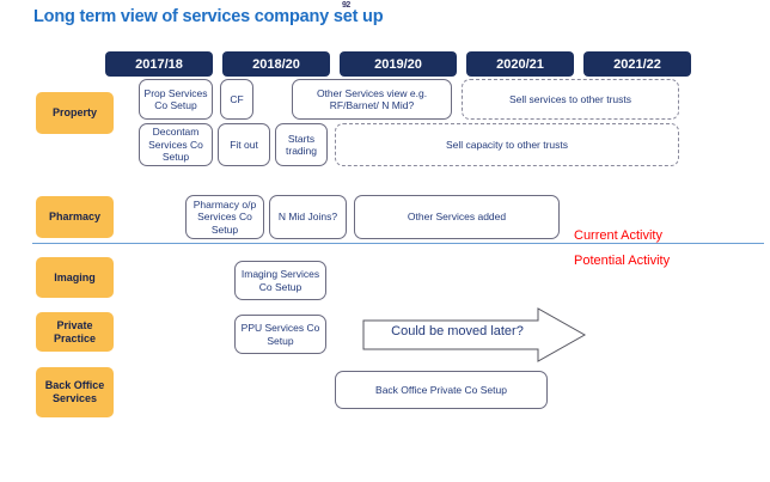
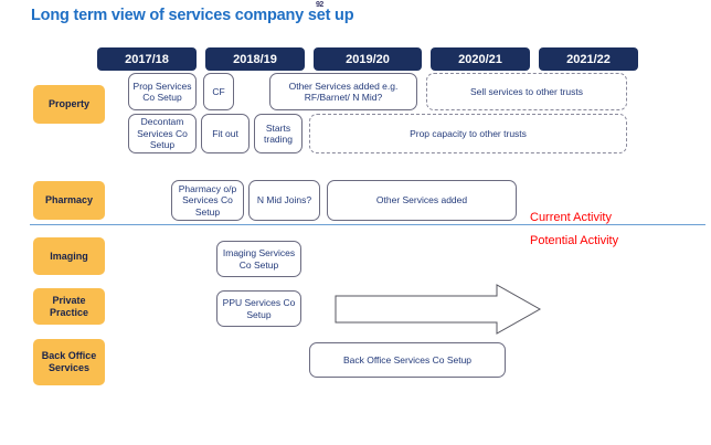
  Long term view of services company set up
  2017/18
- 2018/20
+ 2018/19
  2019/20
  2020/21
  2021/22
  Property
  Pharmacy
  Imaging
  Private Practice
  Back Office Services
  Prop Services Co Setup
  CF
- Other Services view e.g. RF/Barnet/ N Mid?
+ Other Services added e.g. RF/Barnet/ N Mid?
  Sell services to other trusts
  Decontam Services Co Setup
  Fit out
  Starts trading
- Sell capacity to other trusts
+ Prop capacity to other trusts
  Pharmacy o/p Services Co Setup
  N Mid Joins?
  Other Services added
  Current Activity
  Potential Activity
  Imaging Services Co Setup
  PPU Services Co Setup
- Could be moved later?
- Back Office Private Co Setup
+ Back Office Services Co Setup
